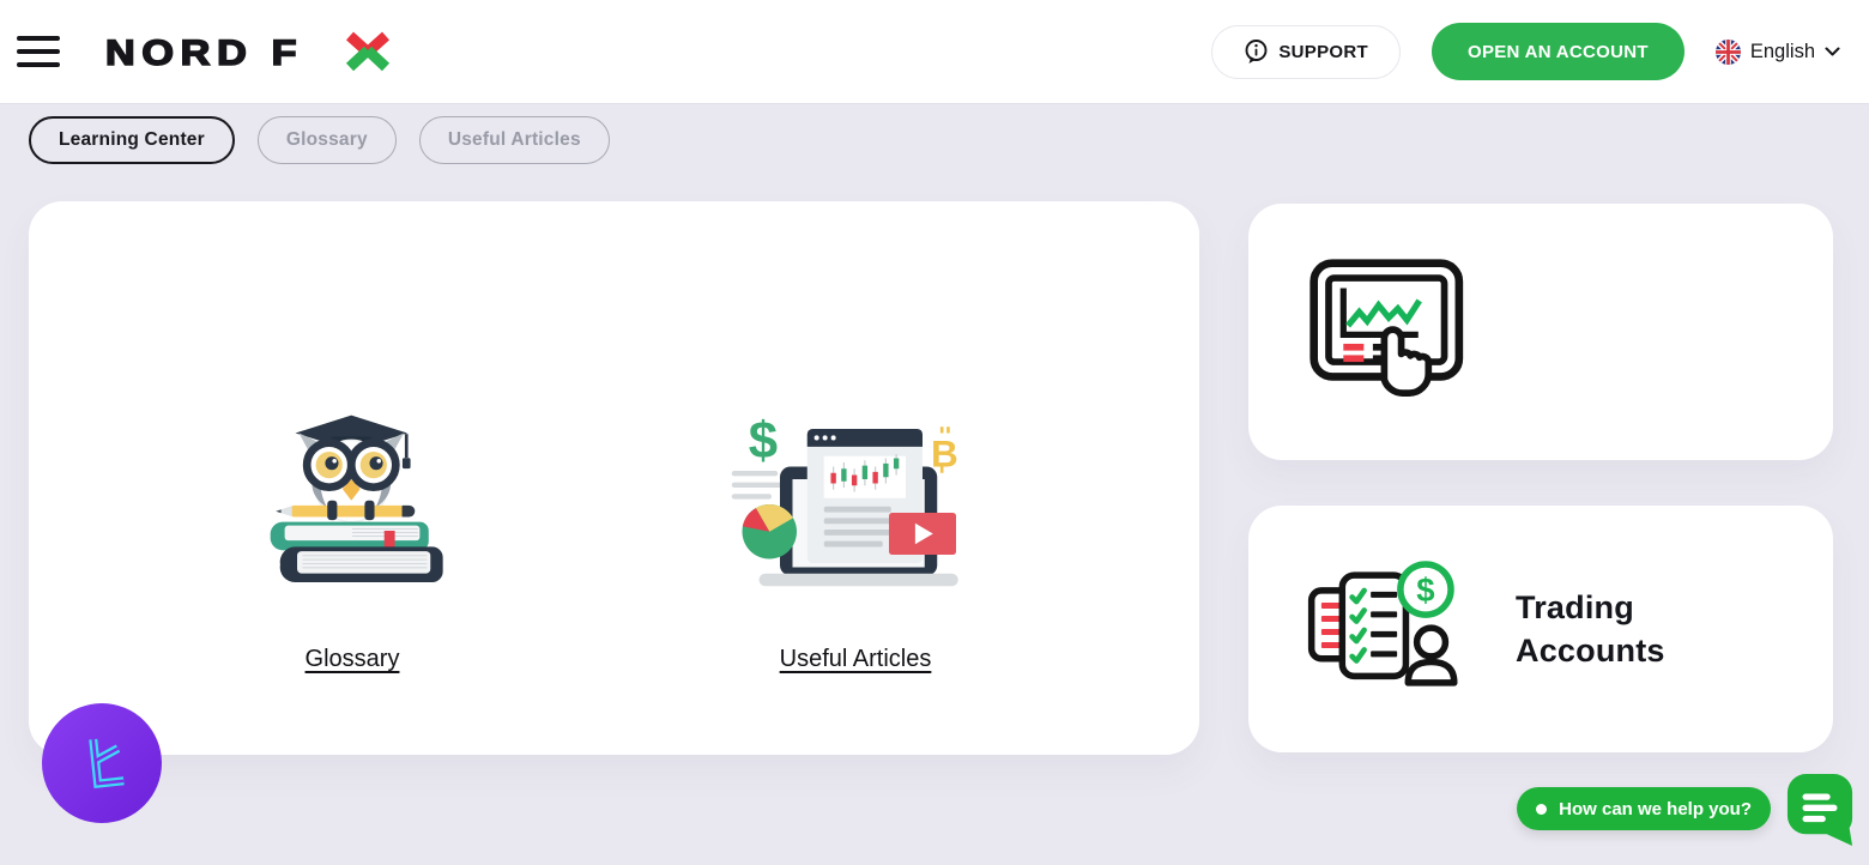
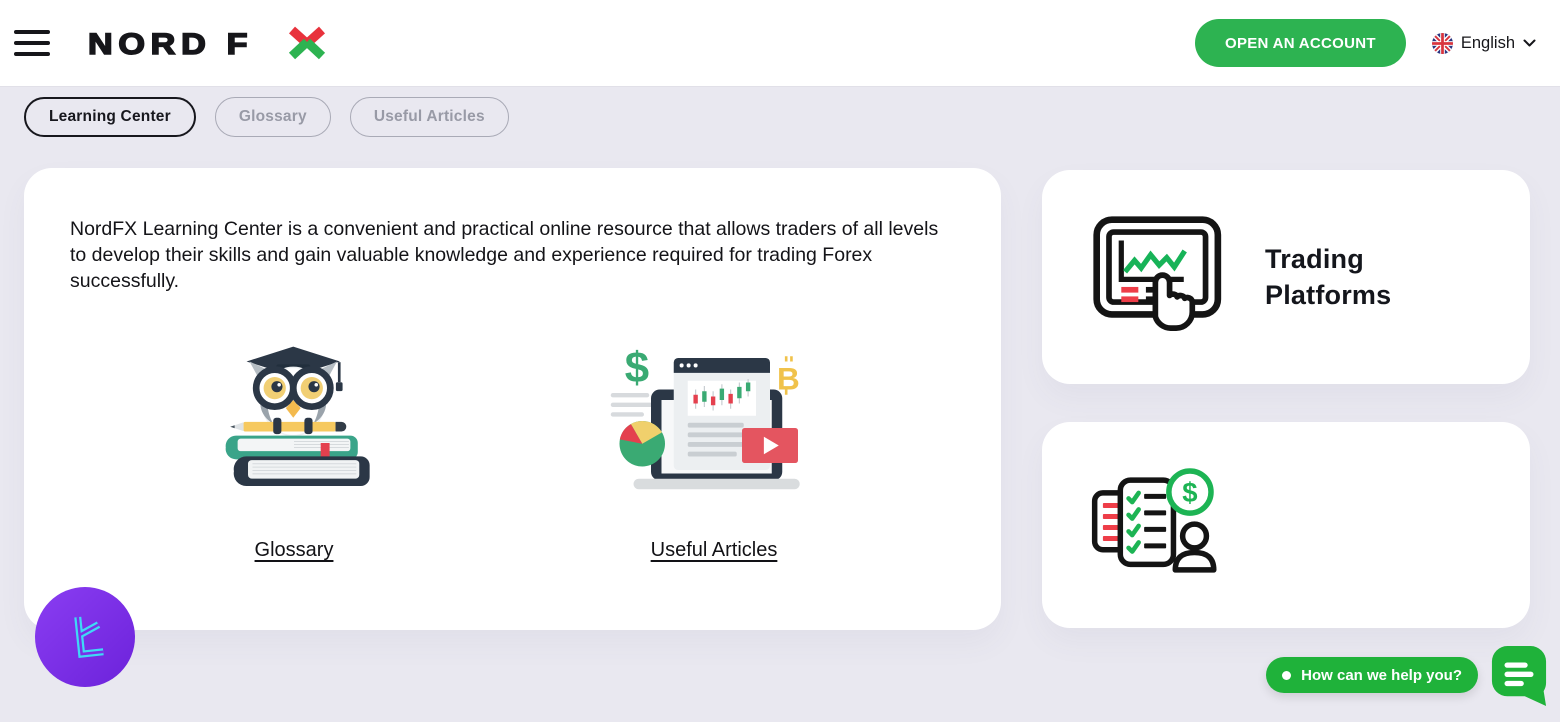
  NORD F
- SUPPORT
  OPEN AN ACCOUNT
  English
  Learning Center
  Glossary
  Useful Articles
+ NordFX Learning Center is a convenient and practical online resource that allows traders of all levels to develop their skills and gain valuable knowledge and experience required for trading Forex successfully.
  Glossary
  $
  B
  Useful Articles
+ Trading Platforms
  $
- Trading Accounts
  How can we help you?
